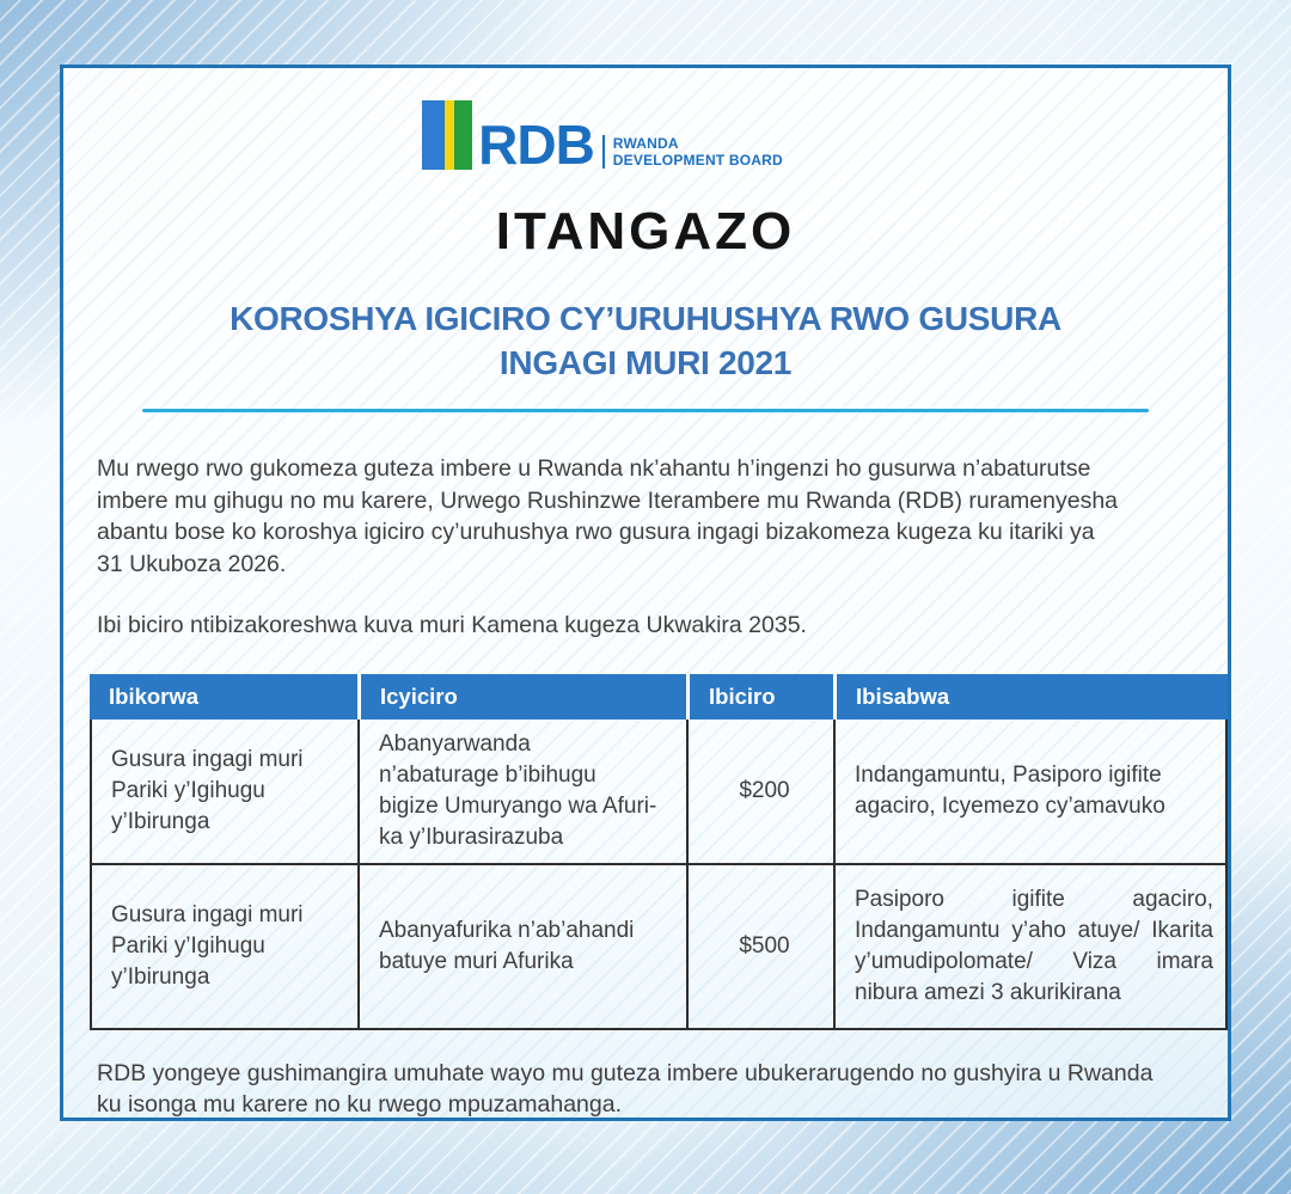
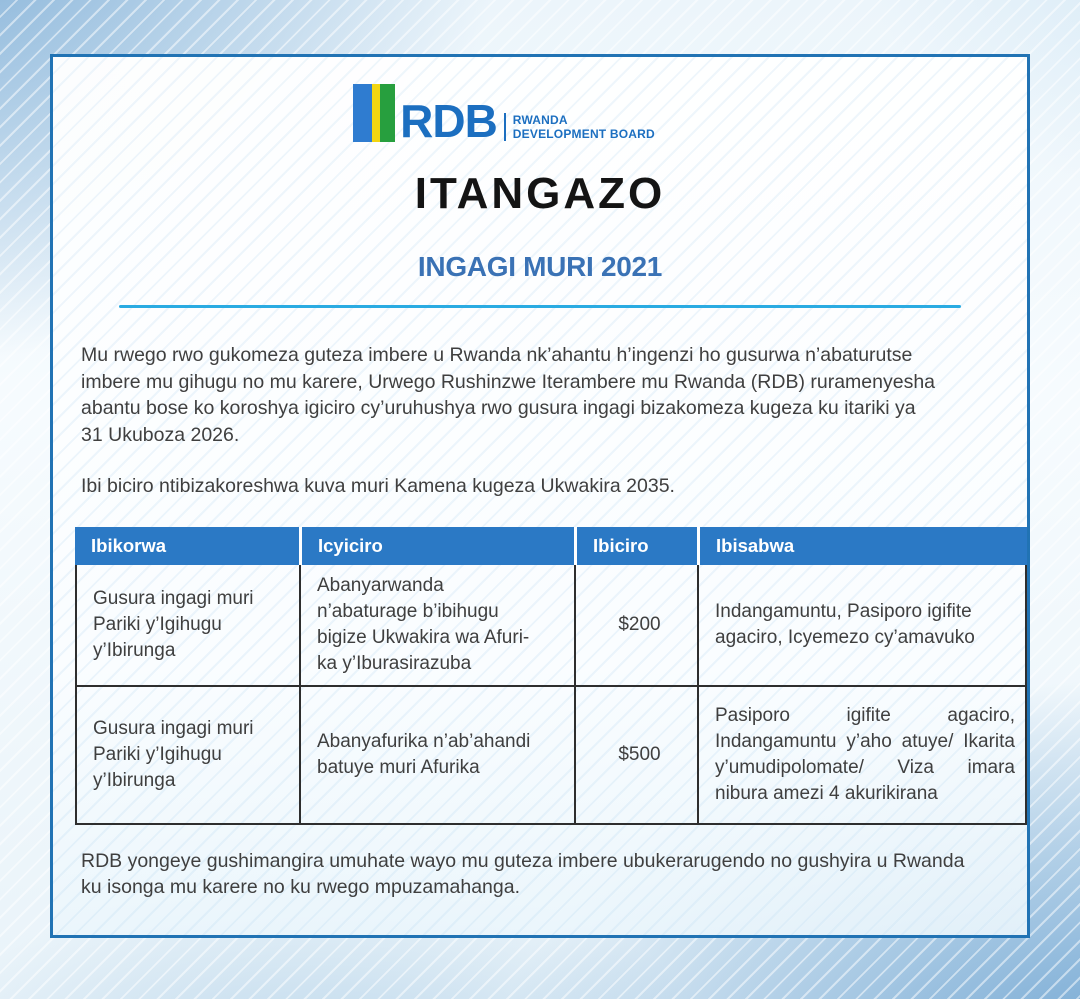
  RDB
  RWANDA
  DEVELOPMENT BOARD
  ITANGAZO
- KOROSHYA IGICIRO CY’URUHUSHYA RWO GUSURA
  INGAGI MURI 2021
  Mu rwego rwo gukomeza guteza imbere u Rwanda nk’ahantu h’ingenzi ho gusurwa n’abaturutse
  imbere mu gihugu no mu karere, Urwego Rushinzwe Iterambere mu Rwanda (RDB) ruramenyesha
  abantu bose ko koroshya igiciro cy’uruhushya rwo gusura ingagi bizakomeza kugeza ku itariki ya
  31 Ukuboza 2026.
  Ibi biciro ntibizakoreshwa kuva muri Kamena kugeza Ukwakira 2035.
  Ibikorwa	Icyiciro	Ibiciro	Ibisabwa
- Gusura ingagi muri Pariki y’Igihugu y’Ibirunga	Abanyarwanda n’abaturage b’ibihugu bigize Umuryango wa Afuri- ka y’Iburasirazuba	$200	Indangamuntu, Pasiporo igifite agaciro, Icyemezo cy’amavuko
+ Gusura ingagi muri Pariki y’Igihugu y’Ibirunga	Abanyarwanda n’abaturage b’ibihugu bigize Ukwakira wa Afuri- ka y’Iburasirazuba	$200	Indangamuntu, Pasiporo igifite agaciro, Icyemezo cy’amavuko
- Gusura ingagi muri Pariki y’Igihugu y’Ibirunga	Abanyafurika n’ab’ahandi batuye muri Afurika	$500	Pasiporo igifite agaciro, Indangamuntu y’aho atuye/ Ikarita y’umudipolomate/ Viza imara nibura amezi 3 akurikirana
+ Gusura ingagi muri Pariki y’Igihugu y’Ibirunga	Abanyafurika n’ab’ahandi batuye muri Afurika	$500	Pasiporo igifite agaciro, Indangamuntu y’aho atuye/ Ikarita y’umudipolomate/ Viza imara nibura amezi 4 akurikirana
  RDB yongeye gushimangira umuhate wayo mu guteza imbere ubukerarugendo no gushyira u Rwanda
  ku isonga mu karere no ku rwego mpuzamahanga.
